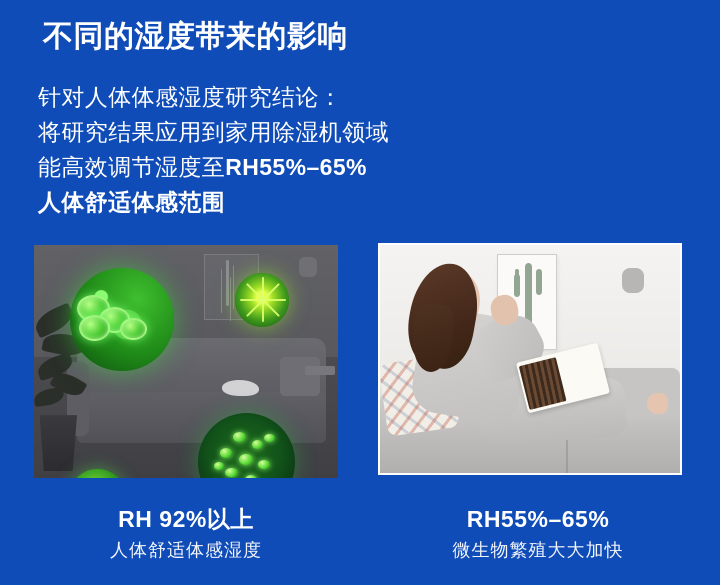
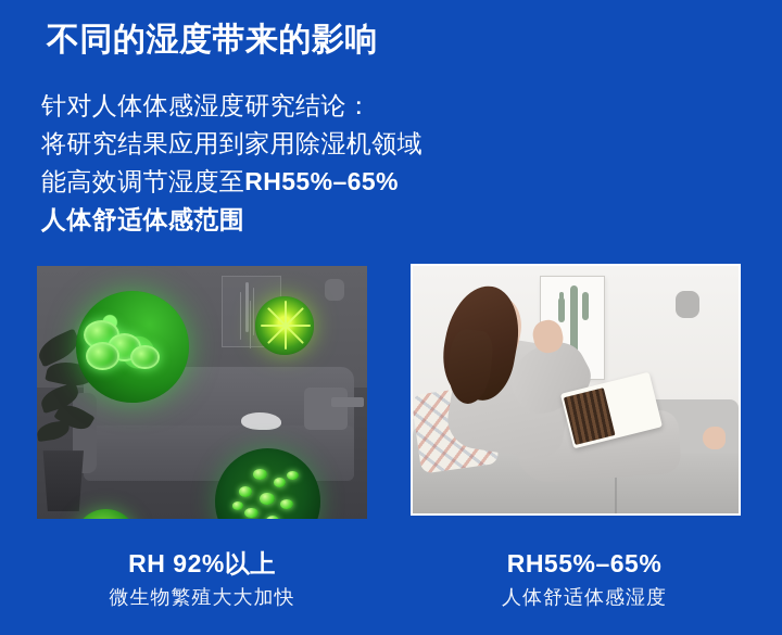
  不同的湿度带来的影响
  针对人体体感湿度研究结论：
  将研究结果应用到家用除湿机领域
  能高效调节湿度至RH55%–65%
  人体舒适体感范围
  RH 92%以上
- 人体舒适体感湿度
+ 微生物繁殖大大加快
  RH55%–65%
- 微生物繁殖大大加快
+ 人体舒适体感湿度
